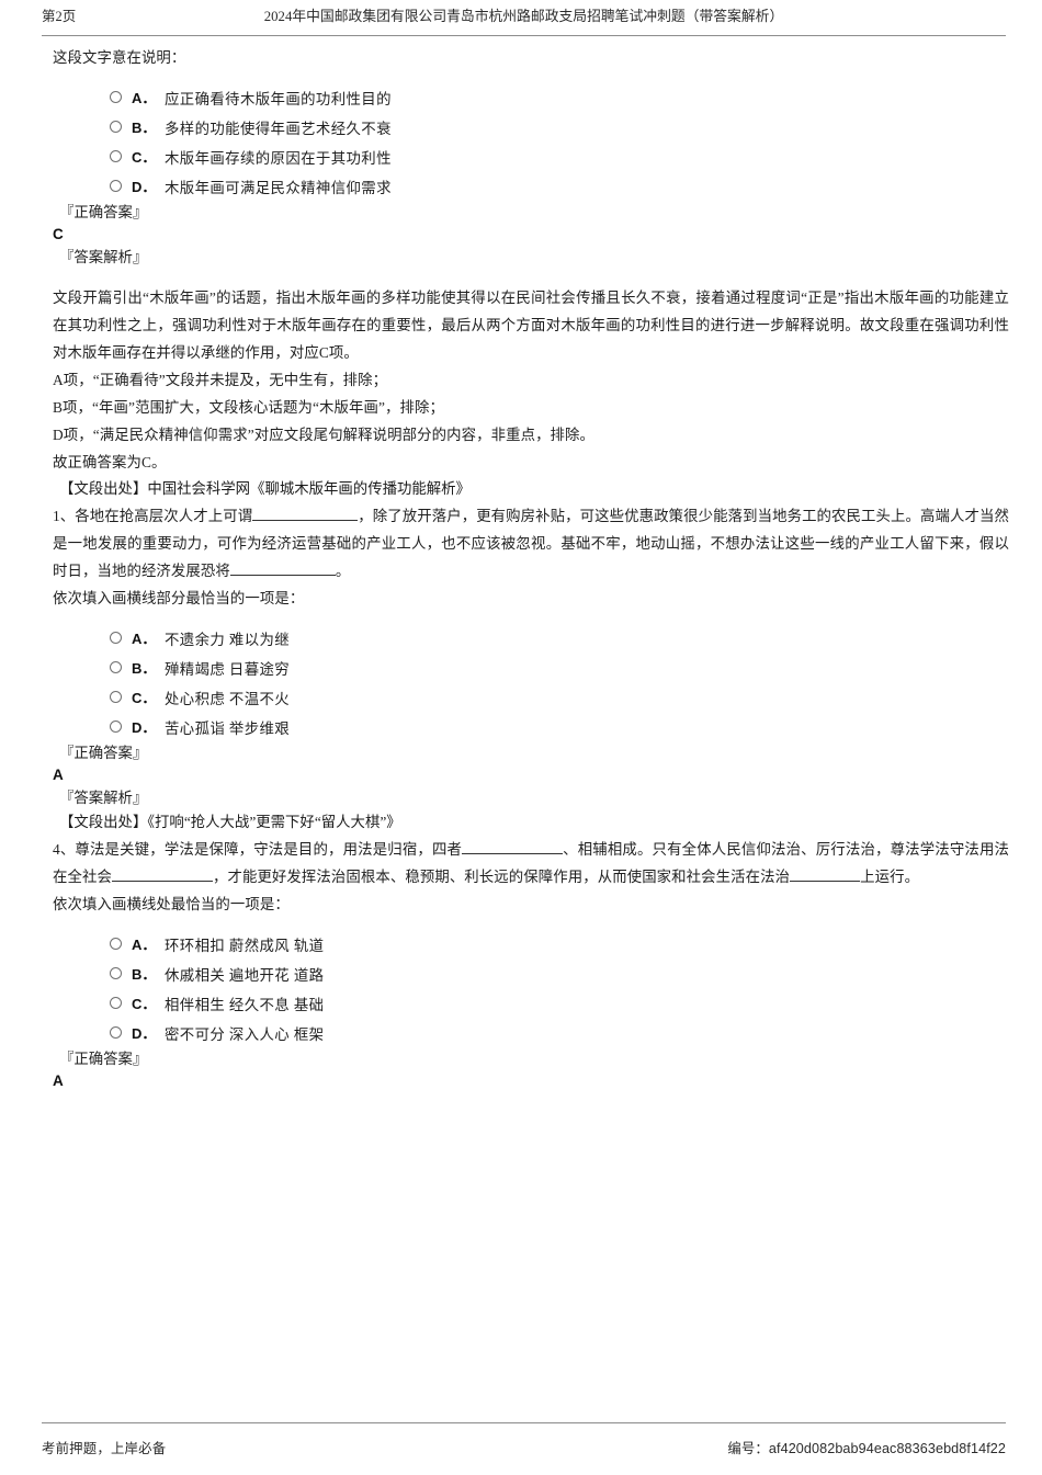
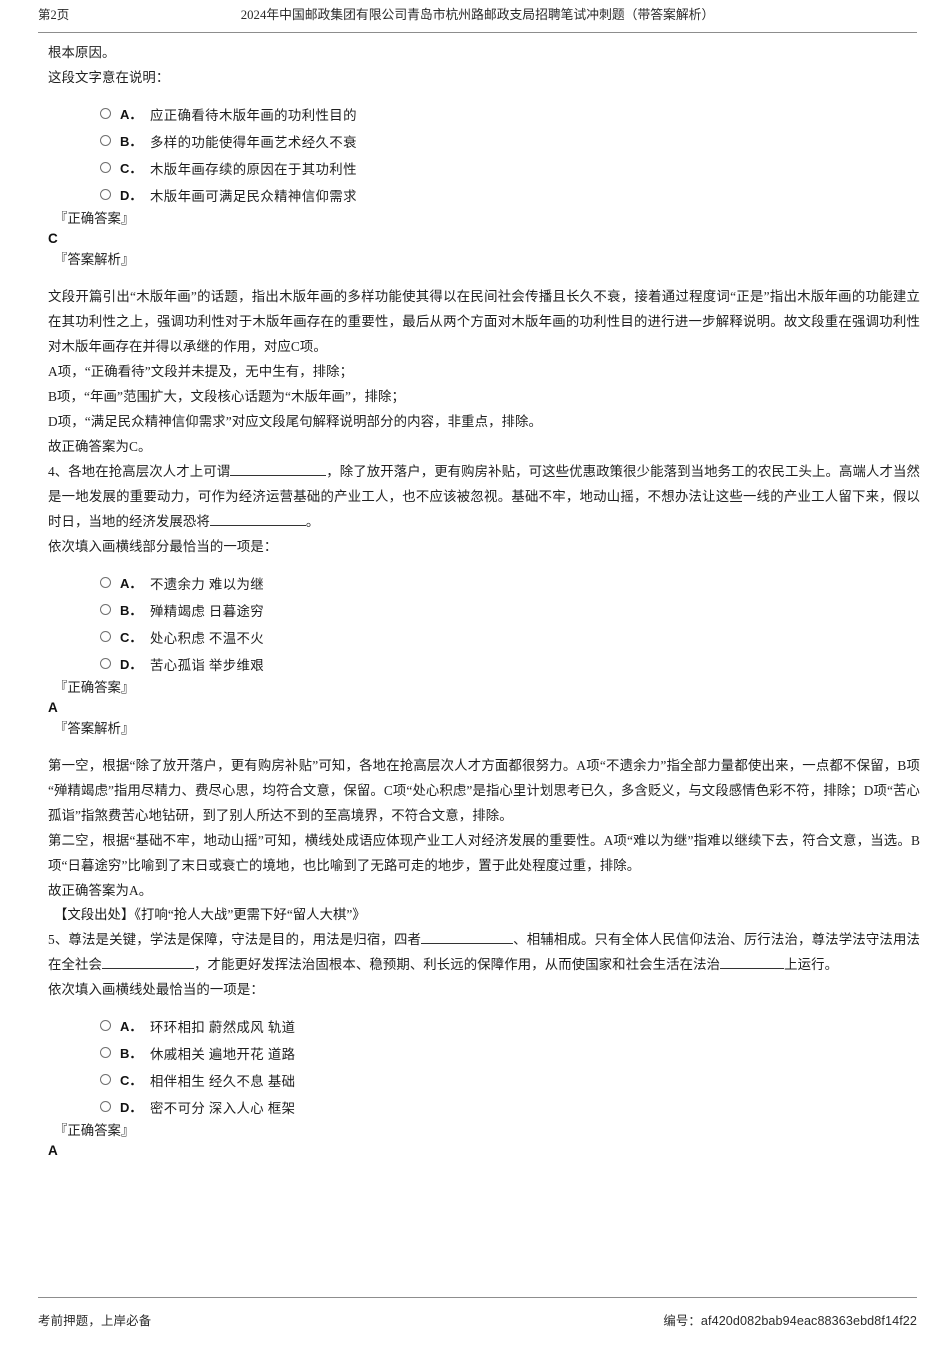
  第2页
  2024年中国邮政集团有限公司青岛市杭州路邮政支局招聘笔试冲刺题（带答案解析）
+ 根本原因。
  这段文字意在说明：
  A．
  应正确看待木版年画的功利性目的
  B．
  多样的功能使得年画艺术经久不衰
  C．
  木版年画存续的原因在于其功利性
  D．
  木版年画可满足民众精神信仰需求
  『正确答案』
  C
  『答案解析』
  文段开篇引出“木版年画”的话题，指出木版年画的多样功能使其得以在民间社会传播且长久不衰，接着通过程度词“正是”指出木版年画的功能建立在其功利性之上，强调功利性对于木版年画存在的重要性，最后从两个方面对木版年画的功利性目的进行进一步解释说明。故文段重在强调功利性对木版年画存在并得以承继的作用，对应C项。
  A项，“正确看待”文段并未提及，无中生有，排除；
  B项，“年画”范围扩大，文段核心话题为“木版年画”，排除；
  D项，“满足民众精神信仰需求”对应文段尾句解释说明部分的内容，非重点，排除。
  故正确答案为C。
- 【文段出处】中国社会科学网《聊城木版年画的传播功能解析》
- 1、各地在抢高层次人才上可谓 ，除了放开落户，更有购房补贴，可这些优惠政策很少能落到当地务工的农民工头上。高端人才当然是一地发展的重要动力，可作为经济运营基础的产业工人，也不应该被忽视。基础不牢，地动山摇，不想办法让这些一线的产业工人留下来，假以时日，当地的经济发展恐将 。
+ 4、各地在抢高层次人才上可谓 ，除了放开落户，更有购房补贴，可这些优惠政策很少能落到当地务工的农民工头上。高端人才当然是一地发展的重要动力，可作为经济运营基础的产业工人，也不应该被忽视。基础不牢，地动山摇，不想办法让这些一线的产业工人留下来，假以时日，当地的经济发展恐将 。
  依次填入画横线部分最恰当的一项是：
  A．
  不遗余力 难以为继
  B．
  殚精竭虑 日暮途穷
  C．
  处心积虑 不温不火
  D．
  苦心孤诣 举步维艰
  『正确答案』
  A
  『答案解析』
+ 第一空，根据“除了放开落户，更有购房补贴”可知，各地在抢高层次人才方面都很努力。A项“不遗余力”指全部力量都使出来，一点都不保留，B项“殚精竭虑”指用尽精力、费尽心思，均符合文意，保留。C项“处心积虑”是指心里计划思考已久，多含贬义，与文段感情色彩不符，排除；D项“苦心孤诣”指煞费苦心地钻研，到了别人所达不到的至高境界，不符合文意，排除。
+ 第二空，根据“基础不牢，地动山摇”可知，横线处成语应体现产业工人对经济发展的重要性。A项“难以为继”指难以继续下去，符合文意，当选。B项“日暮途穷”比喻到了末日或衰亡的境地，也比喻到了无路可走的地步，置于此处程度过重，排除。
+ 故正确答案为A。
  【文段出处】《打响“抢人大战”更需下好“留人大棋”》
- 4、尊法是关键，学法是保障，守法是目的，用法是归宿，四者 、相辅相成。只有全体人民信仰法治、厉行法治，尊法学法守法用法在全社会 ，才能更好发挥法治固根本、稳预期、利长远的保障作用，从而使国家和社会生活在法治 上运行。
+ 5、尊法是关键，学法是保障，守法是目的，用法是归宿，四者 、相辅相成。只有全体人民信仰法治、厉行法治，尊法学法守法用法在全社会 ，才能更好发挥法治固根本、稳预期、利长远的保障作用，从而使国家和社会生活在法治 上运行。
  依次填入画横线处最恰当的一项是：
  A．
  环环相扣 蔚然成风 轨道
  B．
  休戚相关 遍地开花 道路
  C．
  相伴相生 经久不息 基础
  D．
  密不可分 深入人心 框架
  『正确答案』
  A
  考前押题，上岸必备
  编号：af420d082bab94eac88363ebd8f14f22
